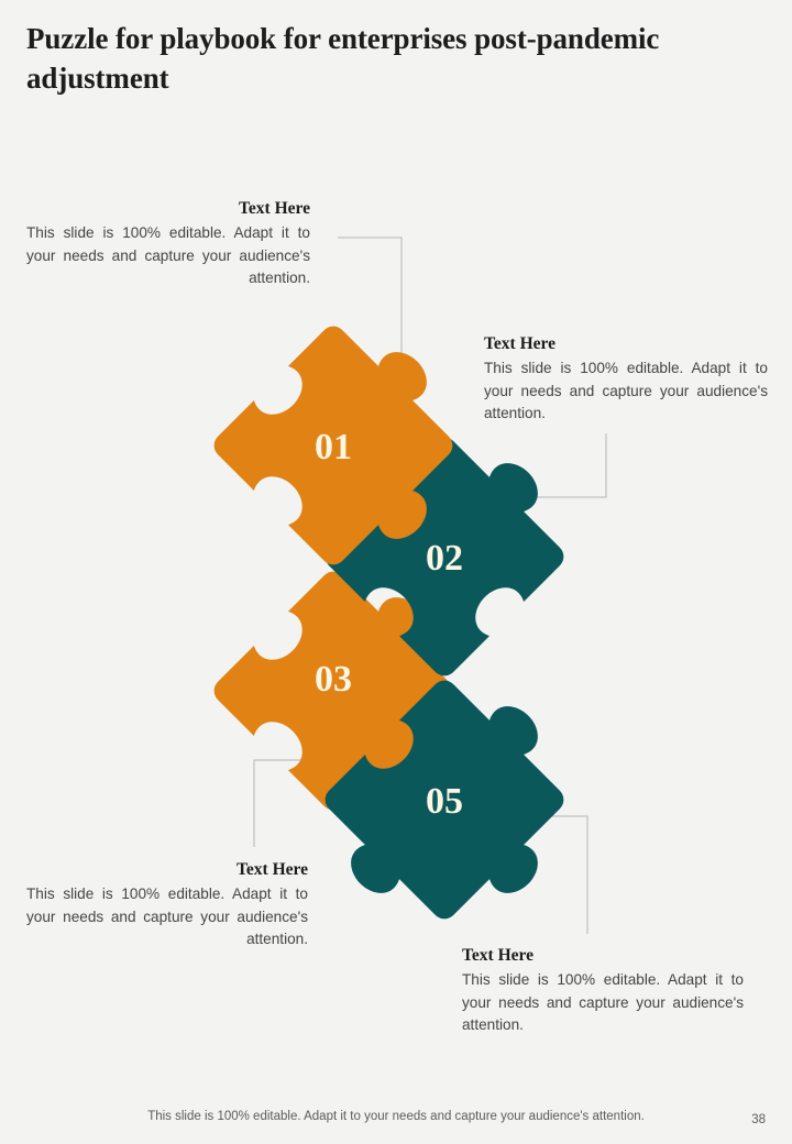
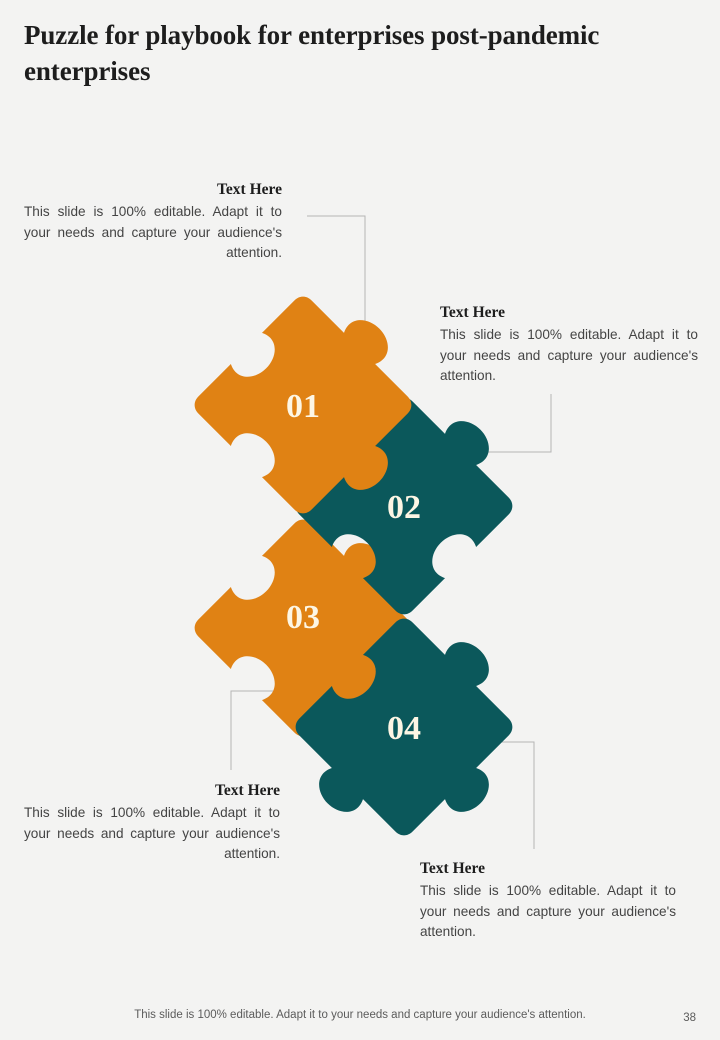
- Puzzle for playbook for enterprises post-pandemic adjustment
+ Puzzle for playbook for enterprises post-pandemic enterprises
  01
  02
  03
- 05
+ 04
  Text Here
  This slide is 100% editable. Adapt it to your needs and capture your audience's attention.
  Text Here
  This slide is 100% editable. Adapt it to your needs and capture your audience's attention.
  Text Here
  This slide is 100% editable. Adapt it to your needs and capture your audience's attention.
  Text Here
  This slide is 100% editable. Adapt it to your needs and capture your audience's attention.
  This slide is 100% editable. Adapt it to your needs and capture your audience's attention.
  38
